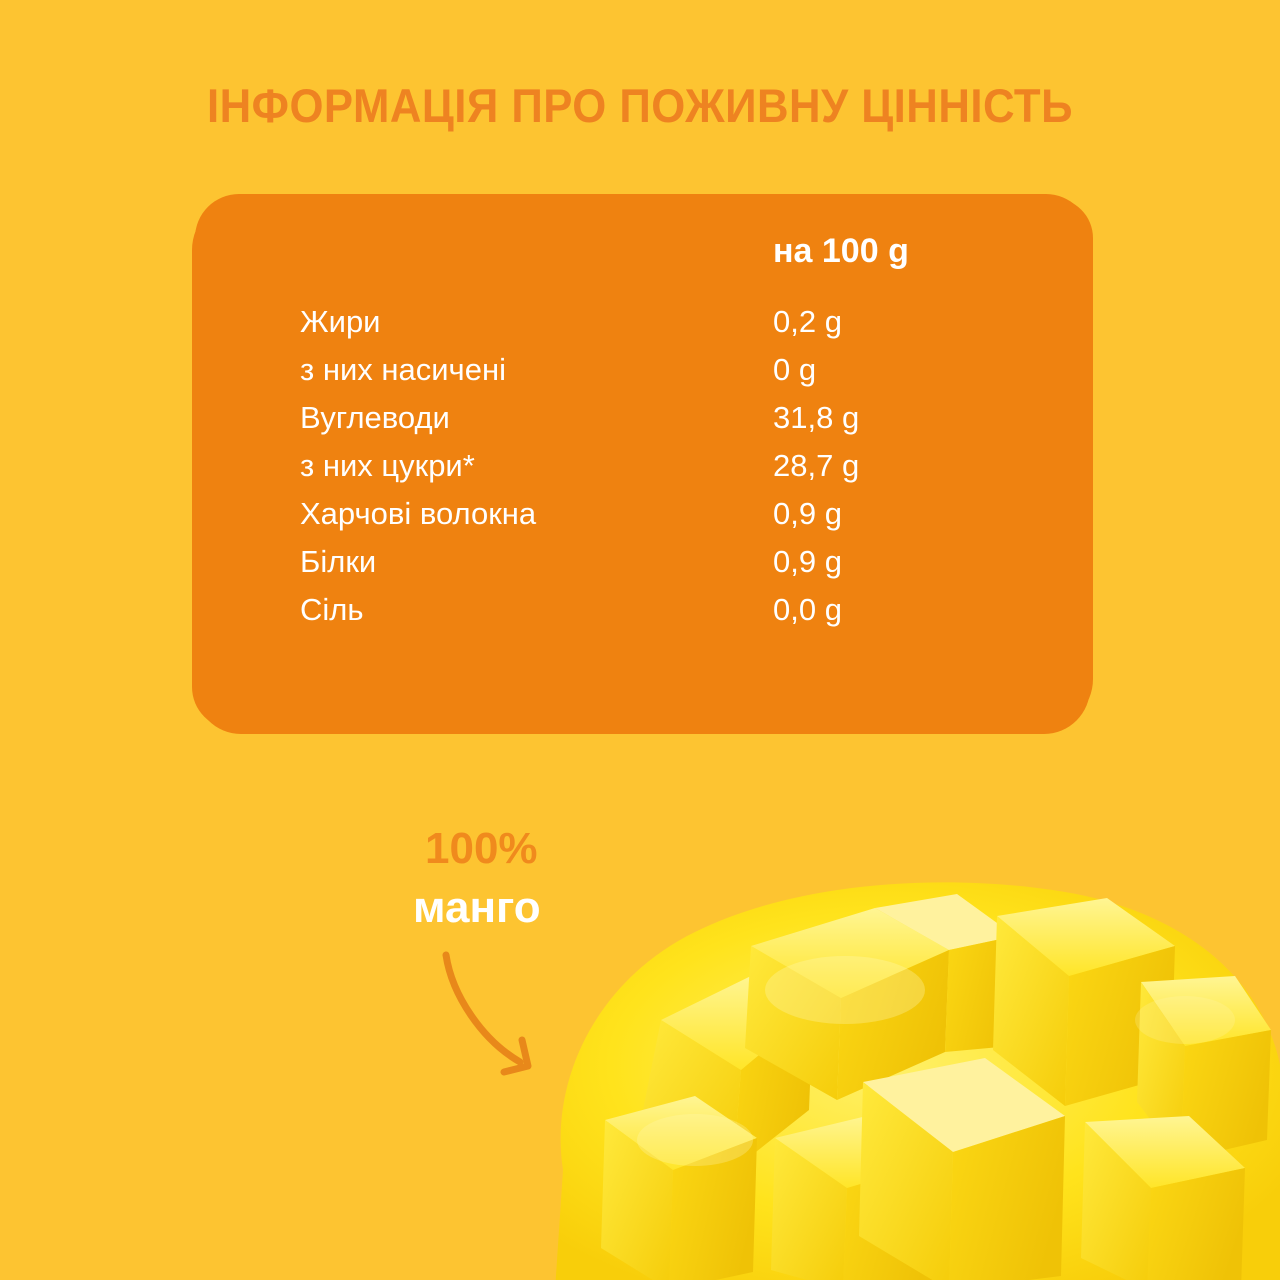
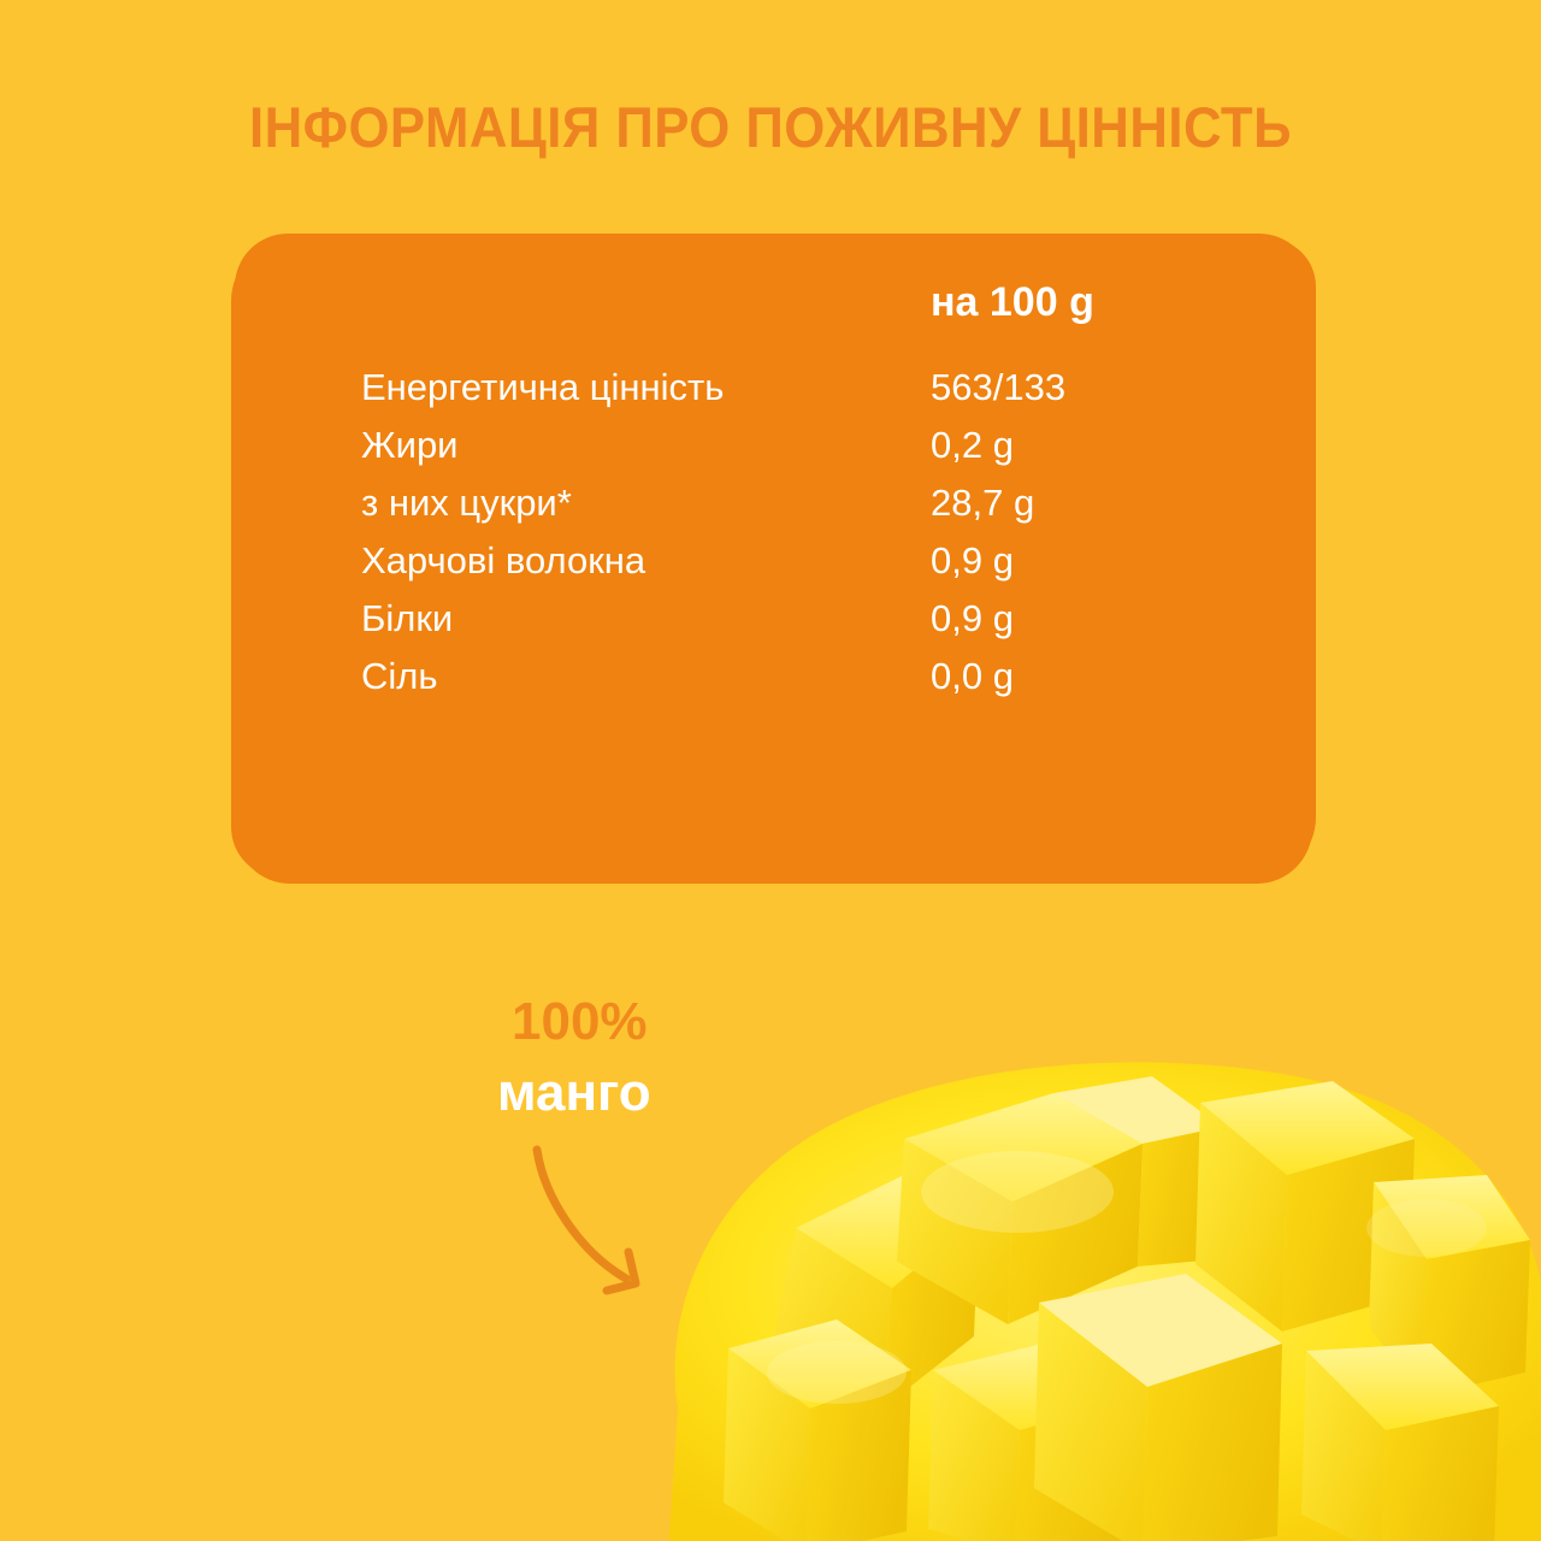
  ІНФОРМАЦІЯ ПРО ПОЖИВНУ ЦІННІСТЬ
  на 100 g
+ Енергетична цінність
+ 563/133
  Жири
  0,2 g
- з них насичені
- 0 g
- Вуглеводи
- 31,8 g
  з них цукри*
  28,7 g
  Харчові волокна
  0,9 g
  Білки
  0,9 g
  Сіль
  0,0 g
  100%
  манго
